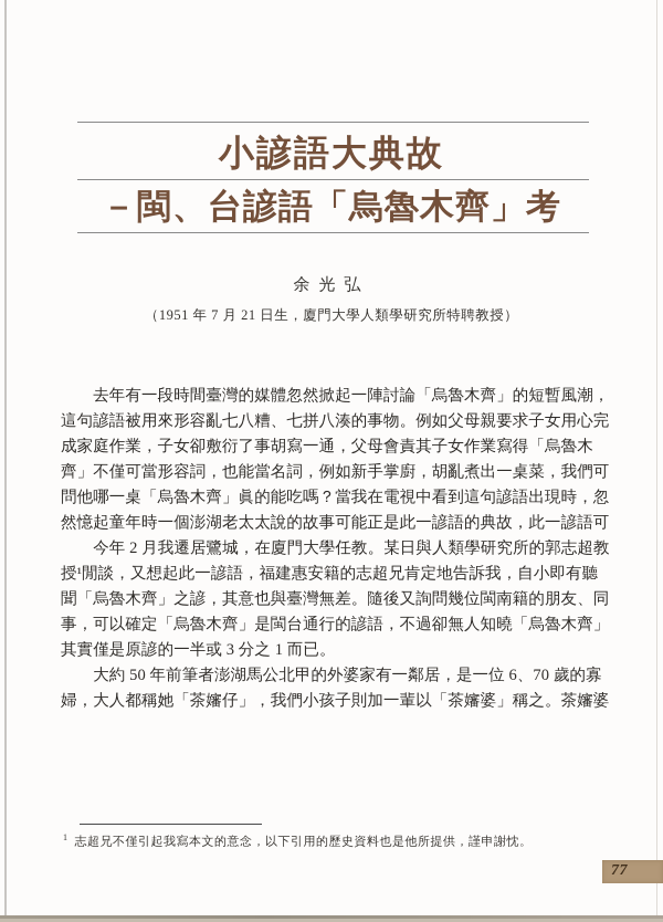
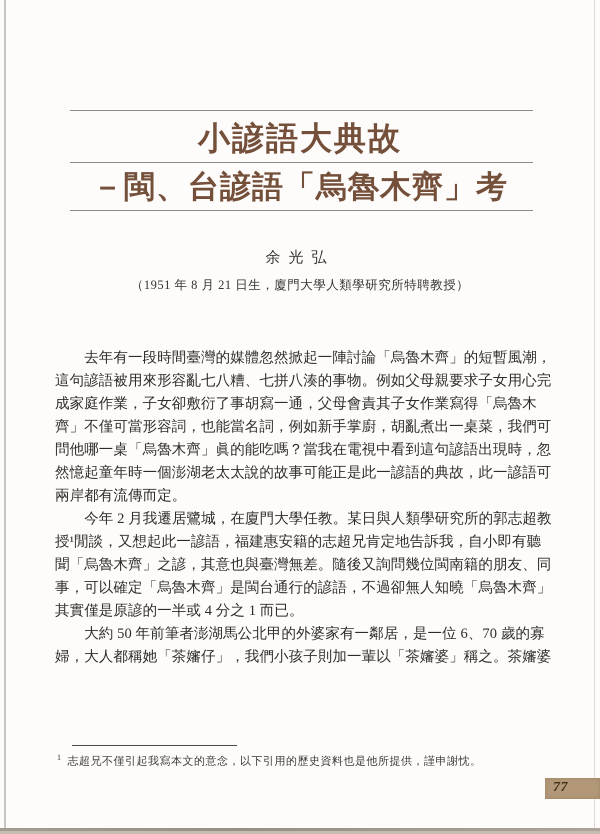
  小諺語大典故
  －閩、台諺語「烏魯木齊」考
  余光弘
- （1951 年 7 月 21 日生，廈門大學人類學研究所特聘教授）
+ （1951 年 8 月 21 日生，廈門大學人類學研究所特聘教授）
  去年有一段時間臺灣的媒體忽然掀起一陣討論「烏魯木齊」的短暫風潮，
  這句諺語被用來形容亂七八糟、七拼八湊的事物。例如父母親要求子女用心完
  成家庭作業，子女卻敷衍了事胡寫一通，父母會責其子女作業寫得「烏魯木
  齊」不僅可當形容詞，也能當名詞，例如新手掌廚，胡亂煮出一桌菜，我們可
  問他哪一桌「烏魯木齊」眞的能吃嗎？當我在電視中看到這句諺語出現時，忽
  然憶起童年時一個澎湖老太太說的故事可能正是此一諺語的典故，此一諺語可
+ 兩岸都有流傳而定。
  今年 2 月我遷居鷺城，在廈門大學任教。某日與人類學研究所的郭志超教
  授¹閒談，又想起此一諺語，福建惠安籍的志超兄肯定地告訴我，自小即有聽
  聞「烏魯木齊」之諺，其意也與臺灣無差。隨後又詢問幾位閩南籍的朋友、同
  事，可以確定「烏魯木齊」是閩台通行的諺語，不過卻無人知曉「烏魯木齊」
- 其實僅是原諺的一半或 3 分之 1 而已。
+ 其實僅是原諺的一半或 4 分之 1 而已。
  大約 50 年前筆者澎湖馬公北甲的外婆家有一鄰居，是一位 6、70 歲的寡
  婦，大人都稱她「茶嬸仔」，我們小孩子則加一輩以「茶嬸婆」稱之。茶嬸婆
  1 志超兄不僅引起我寫本文的意念，以下引用的歷史資料也是他所提供，謹申謝忱。
  77
